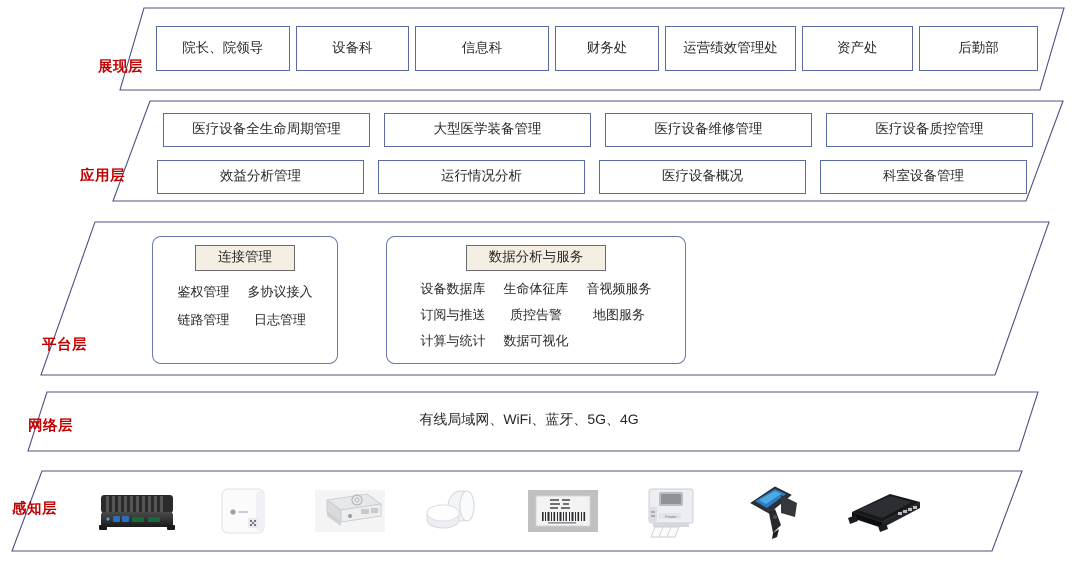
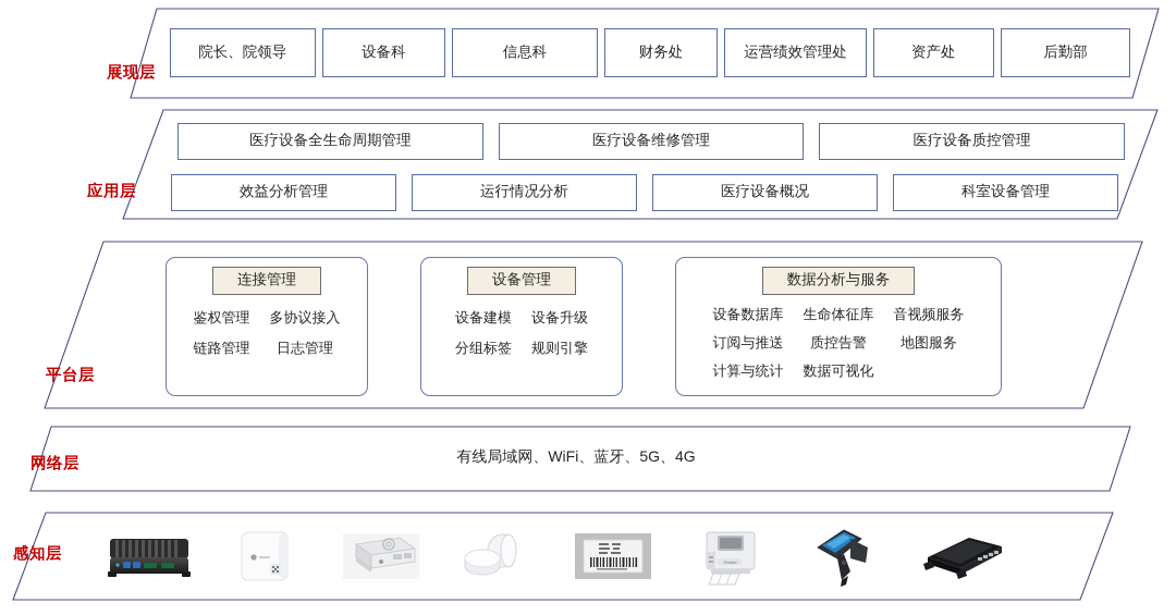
  展现层
  应用层
  平台层
  网络层
  感知层
  院长、院领导
  设备科
  信息科
  财务处
  运营绩效管理处
  资产处
  后勤部
  医疗设备全生命周期管理
- 大型医学装备管理
  医疗设备维修管理
  医疗设备质控管理
  效益分析管理
  运行情况分析
  医疗设备概况
  科室设备管理
  连接管理
  鉴权管理
  多协议接入
  链路管理
  日志管理
+ 设备管理
+ 设备建模
+ 设备升级
+ 分组标签
+ 规则引擎
  数据分析与服务
  设备数据库
  生命体征库
  音视频服务
  订阅与推送
  质控告警
  地图服务
  计算与统计
  数据可视化
  有线局域网、WiFi、蓝牙、5G、4G
